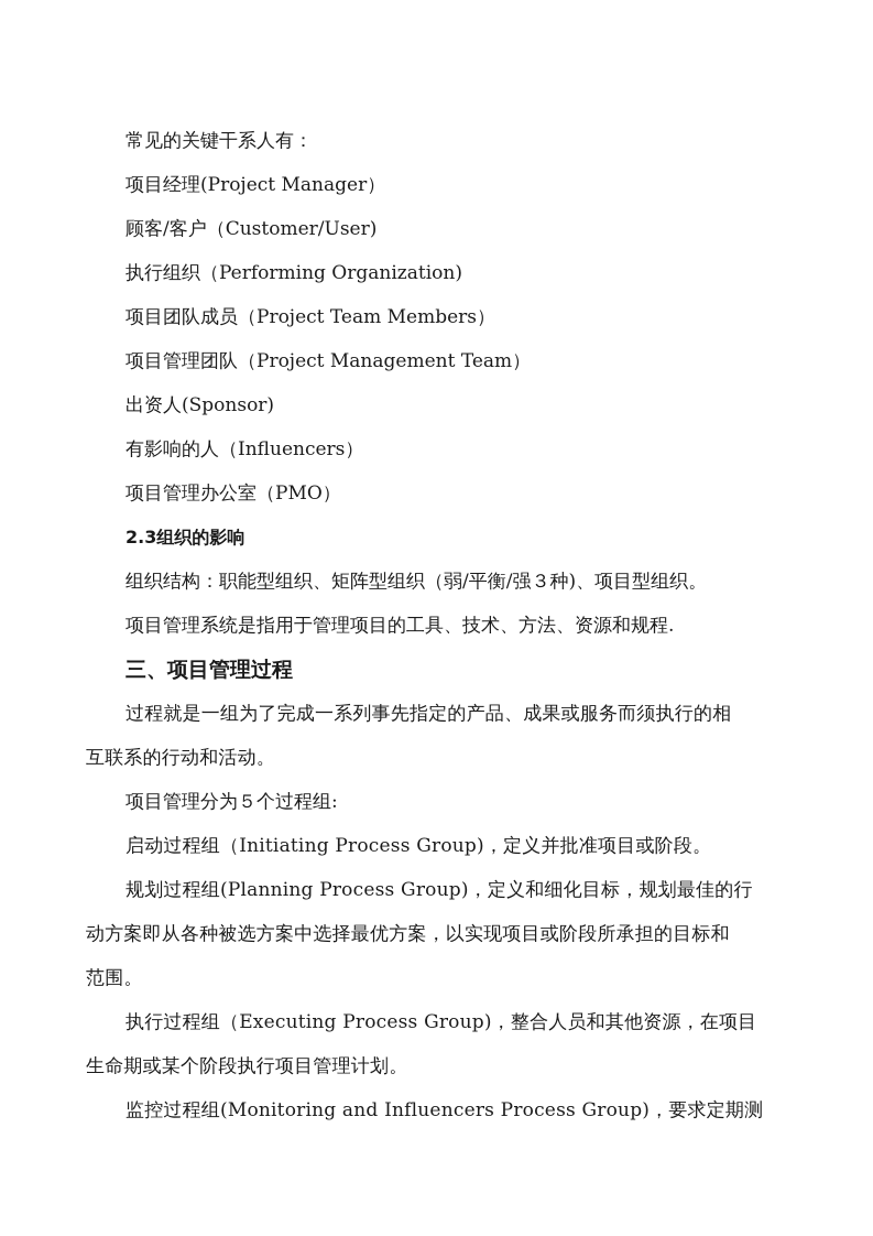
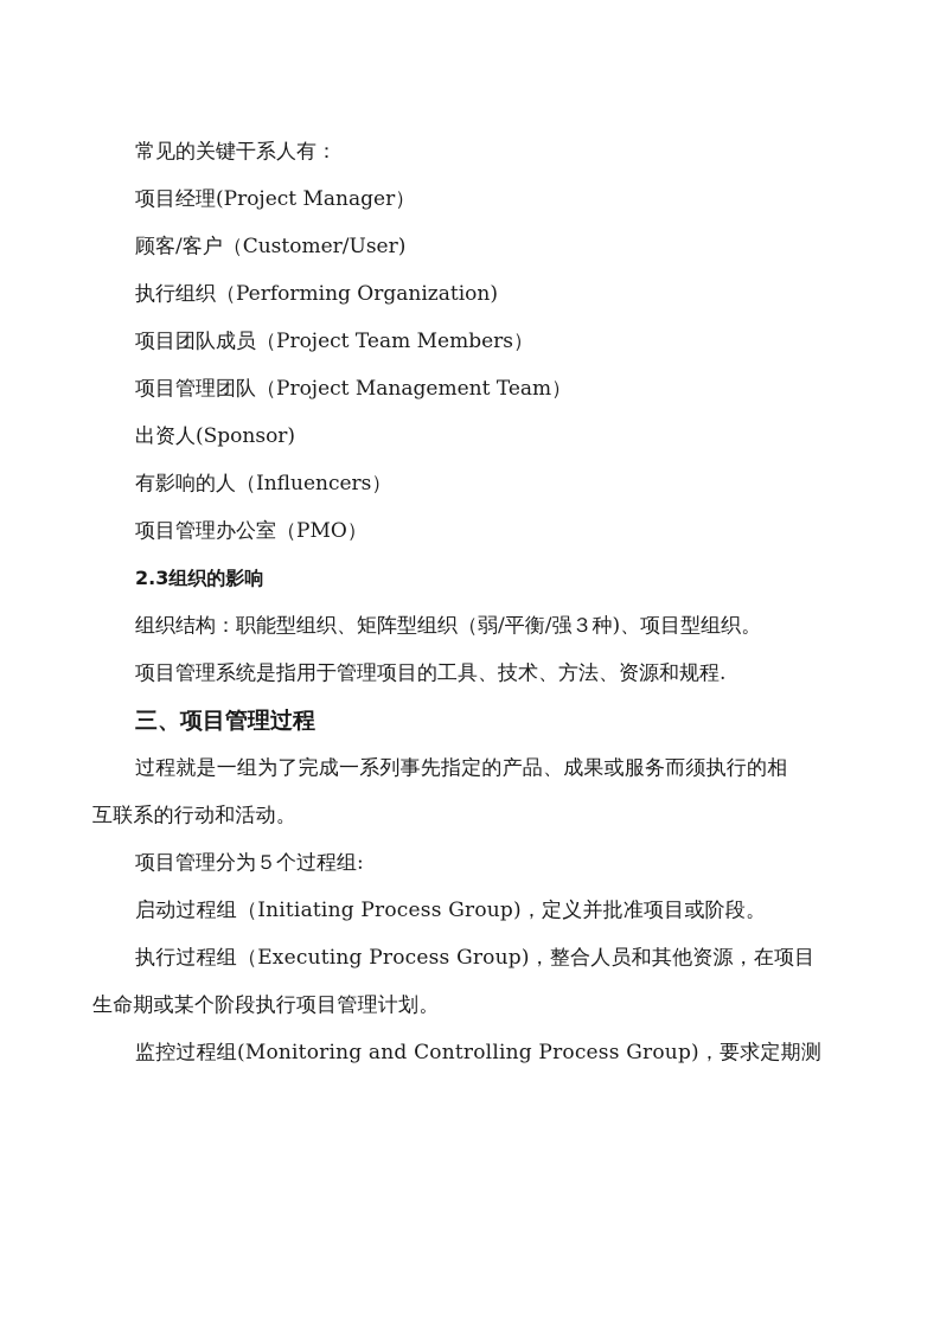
  常见的关键干系人有：
  项目经理(Project Manager）
  顾客/客户（Customer/User)
  执行组织（Performing Organization)
  项目团队成员（Project Team Members）
  项目管理团队（Project Management Team）
  出资人(Sponsor)
  有影响的人（Influencers）
  项目管理办公室（PMO）
  2.3组织的影响
  组织结构：职能型组织、矩阵型组织（弱/平衡/强３种)、项目型组织。
  项目管理系统是指用于管理项目的工具、技术、方法、资源和规程.
  三、项目管理过程
  过程就是一组为了完成一系列事先指定的产品、成果或服务而须执行的相
  互联系的行动和活动。
  项目管理分为５个过程组:
  启动过程组（Initiating Process Group)，定义并批准项目或阶段。
- 规划过程组(Planning Process Group)，定义和细化目标，规划最佳的行
- 动方案即从各种被选方案中选择最优方案，以实现项目或阶段所承担的目标和
- 范围。
  执行过程组（Executing Process Group)，整合人员和其他资源，在项目
  生命期或某个阶段执行项目管理计划。
- 监控过程组(Monitoring and Influencers Process Group)，要求定期测
+ 监控过程组(Monitoring and Controlling Process Group)，要求定期测
